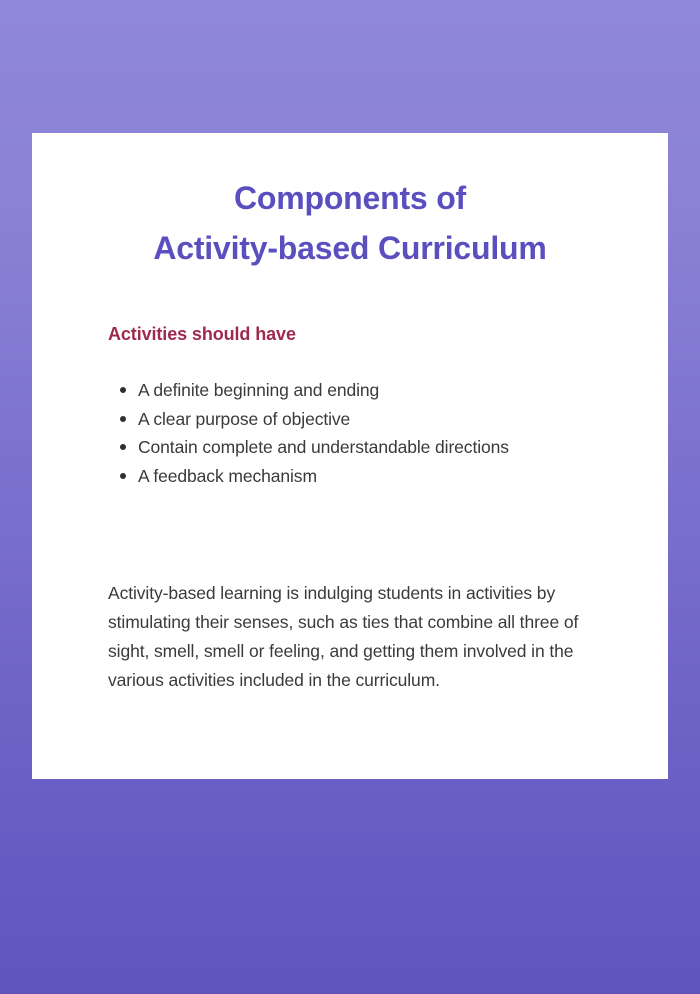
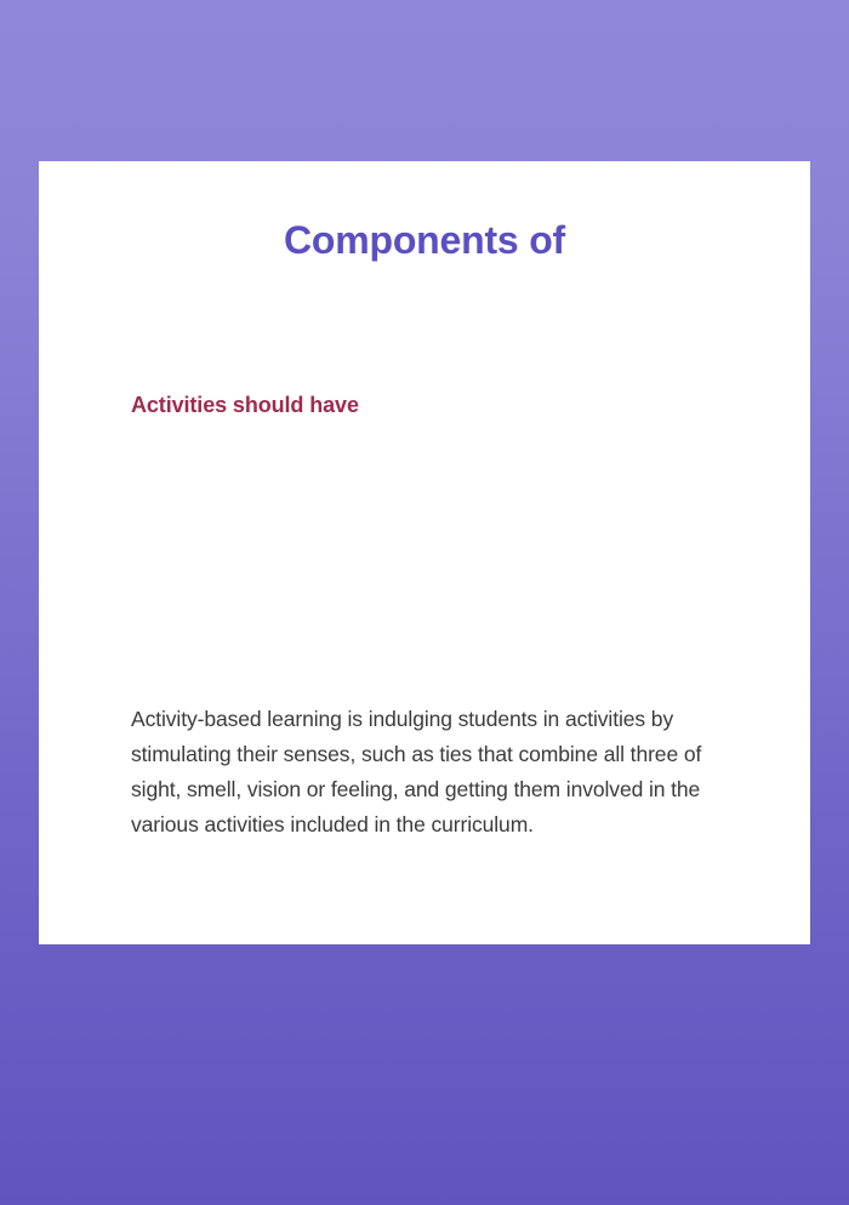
  Components of
- Activity-based Curriculum
  Activities should have
- A definite beginning and ending
- A clear purpose of objective
- Contain complete and understandable directions
- A feedback mechanism
- Activity-based learning is indulging students in activities by stimulating their senses, such as ties that combine all three of sight, smell, smell or feeling, and getting them involved in the various activities included in the curriculum.
+ Activity-based learning is indulging students in activities by stimulating their senses, such as ties that combine all three of sight, smell, vision or feeling, and getting them involved in the various activities included in the curriculum.
